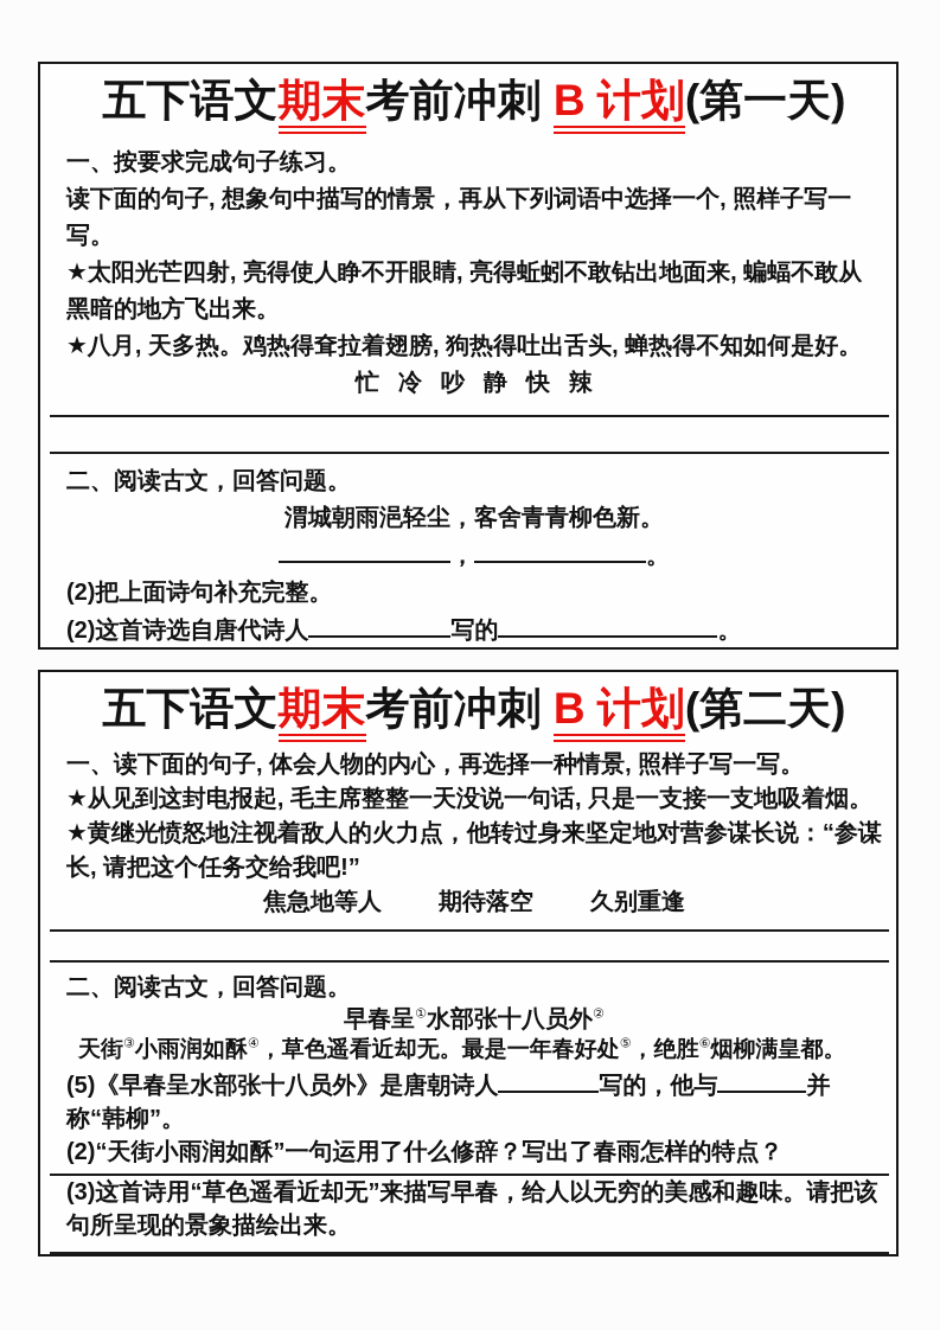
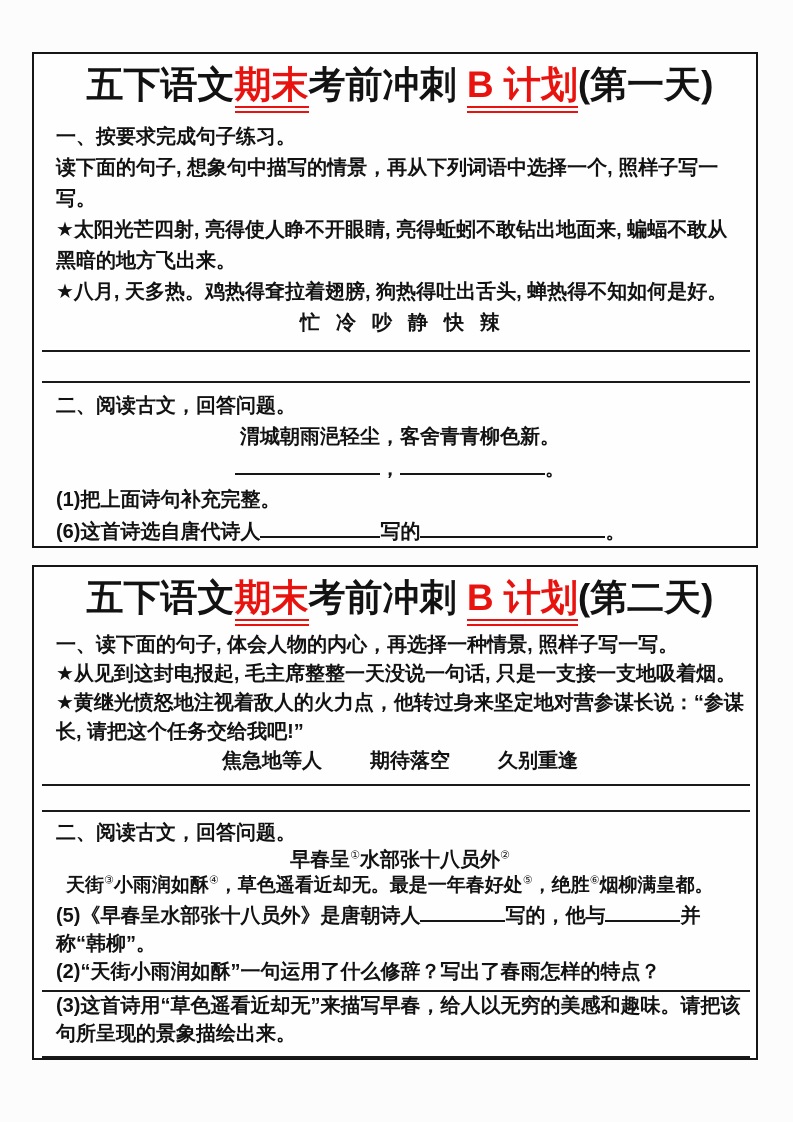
  五下语文期末考前冲刺 B 计划(第一天)
  一、按要求完成句子练习。
  读下面的句子, 想象句中描写的情景，再从下列词语中选择一个, 照样子写一写。
  ★太阳光芒四射, 亮得使人睁不开眼睛, 亮得蚯蚓不敢钻出地面来, 蝙蝠不敢从黑暗的地方飞出来。
  ★八月, 天多热。鸡热得耷拉着翅膀, 狗热得吐出舌头, 蝉热得不知如何是好。
  忙 冷 吵 静 快 辣
  二、阅读古文，回答问题。
  渭城朝雨浥轻尘，客舍青青柳色新。
  ， 。
- (2)把上面诗句补充完整。
+ (1)把上面诗句补充完整。
- (2)这首诗选自唐代诗人 写的 。
+ (6)这首诗选自唐代诗人 写的 。
  五下语文期末考前冲刺 B 计划(第二天)
  一、读下面的句子, 体会人物的内心，再选择一种情景, 照样子写一写。
  ★从见到这封电报起, 毛主席整整一天没说一句话, 只是一支接一支地吸着烟。
  ★黄继光愤怒地注视着敌人的火力点，他转过身来坚定地对营参谋长说：“参谋长, 请把这个任务交给我吧!”
  焦急地等人 期待落空 久别重逢
  二、阅读古文，回答问题。
  早春呈①水部张十八员外②
  天街③小雨润如酥④，草色遥看近却无。最是一年春好处⑤，绝胜⑥烟柳满皇都。
  (5)《早春呈水部张十八员外》是唐朝诗人 写的，他与 并称“韩柳”。
  (2)“天街小雨润如酥”一句运用了什么修辞？写出了春雨怎样的特点？
  (3)这首诗用“草色遥看近却无”来描写早春，给人以无穷的美感和趣味。请把该句所呈现的景象描绘出来。
